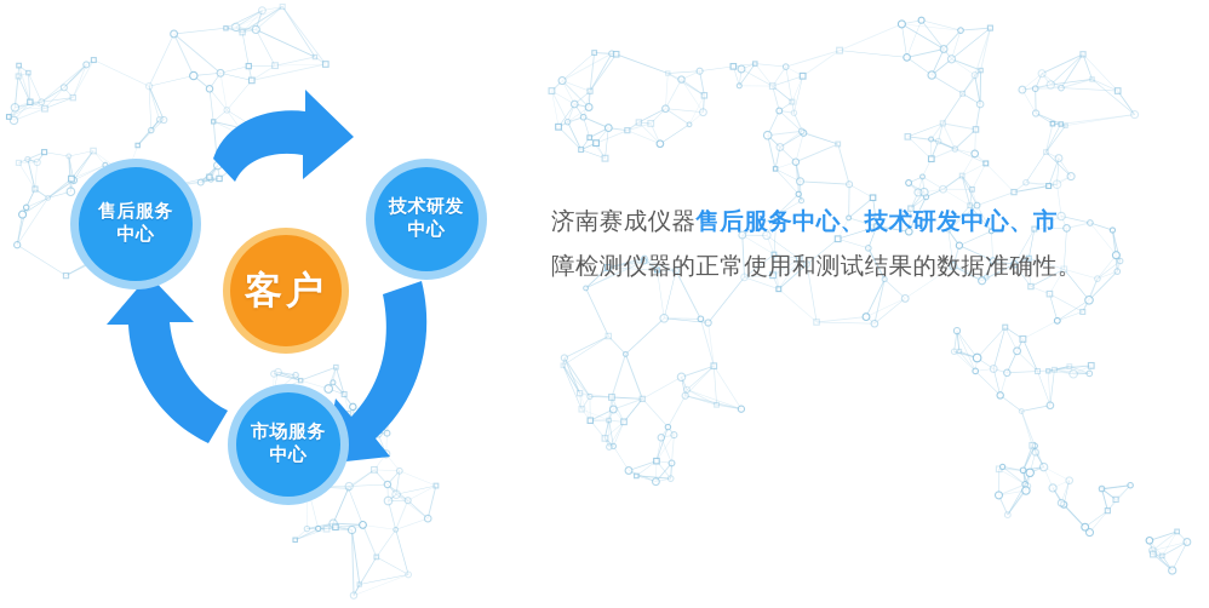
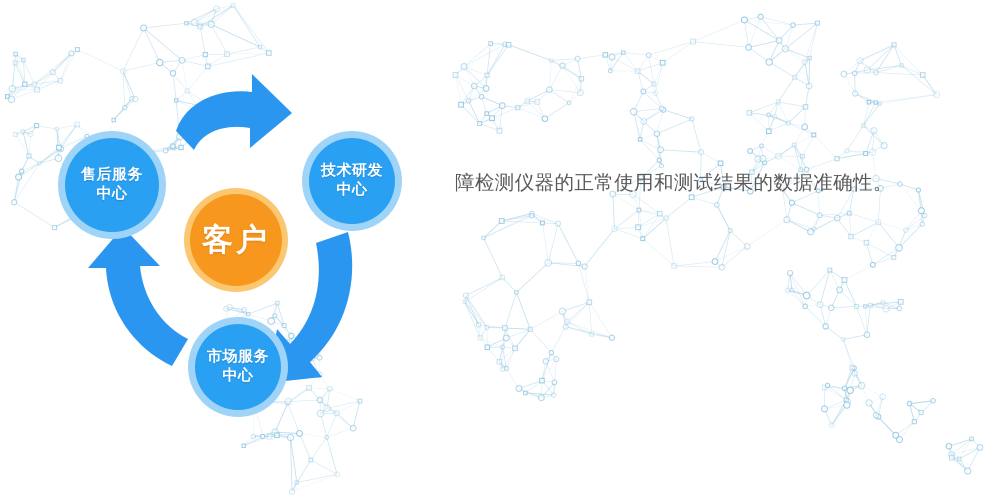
  售后服务
  中心
  技术研发
  中心
  市场服务
  中心
  客户
- 济南赛成仪器售后服务中心、技术研发中心、市
  障检测仪器的正常使用和测试结果的数据准确性。
